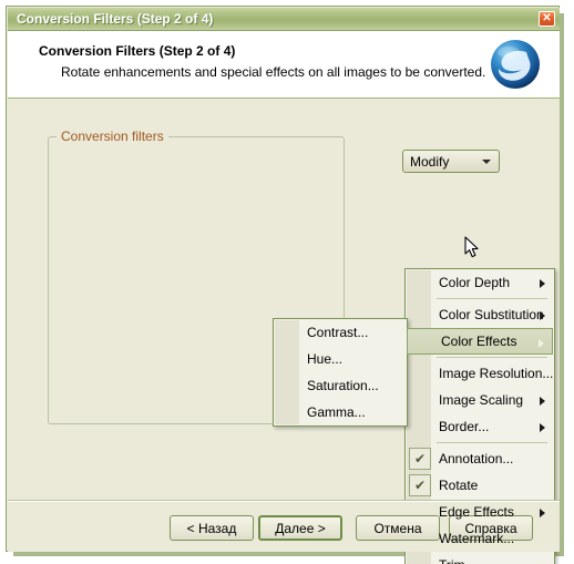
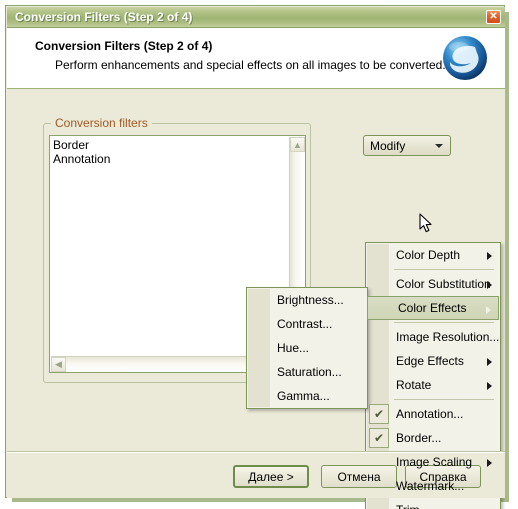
  Conversion Filters (Step 2 of 4)
  ✕
  Conversion Filters (Step 2 of 4)
- Rotate enhancements and special effects on all images to be converted.
+ Perform enhancements and special effects on all images to be converted.
  Conversion filters
+ Border
+ Annotation
+ ▲
+ ◀
  Modify
  Color Depth
  Color Substitution
  Color Effects
  Image Resolution...
- Image Scaling
+ Edge Effects
- Border...
+ Rotate
  ✔
  Annotation...
  ✔
- Rotate
+ Border...
- Edge Effects
+ Image Scaling
  Watermark...
+ Brightness...
  Contrast...
  Hue...
  Saturation...
  Gamma...
- < Назад
  Далее >
  Отмена
  Справка
